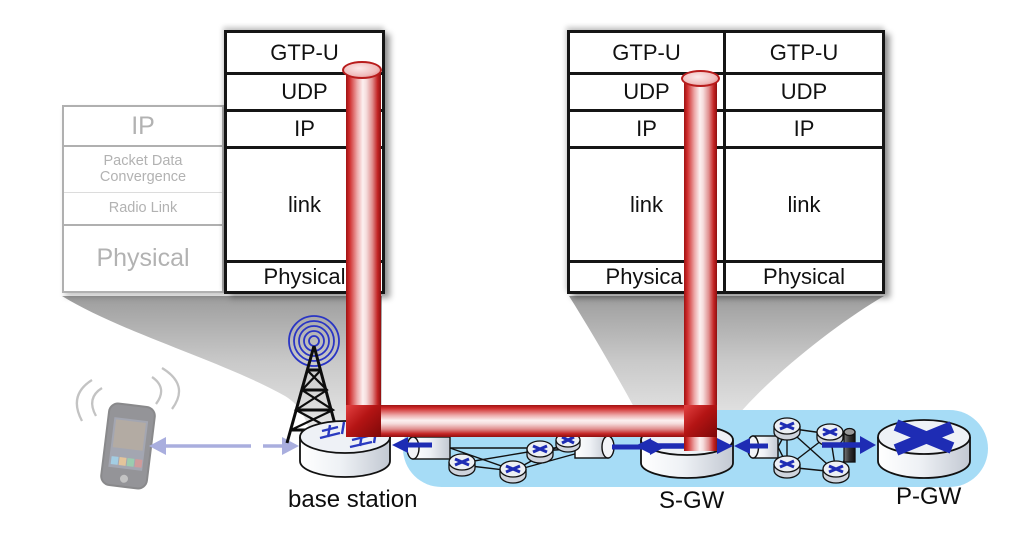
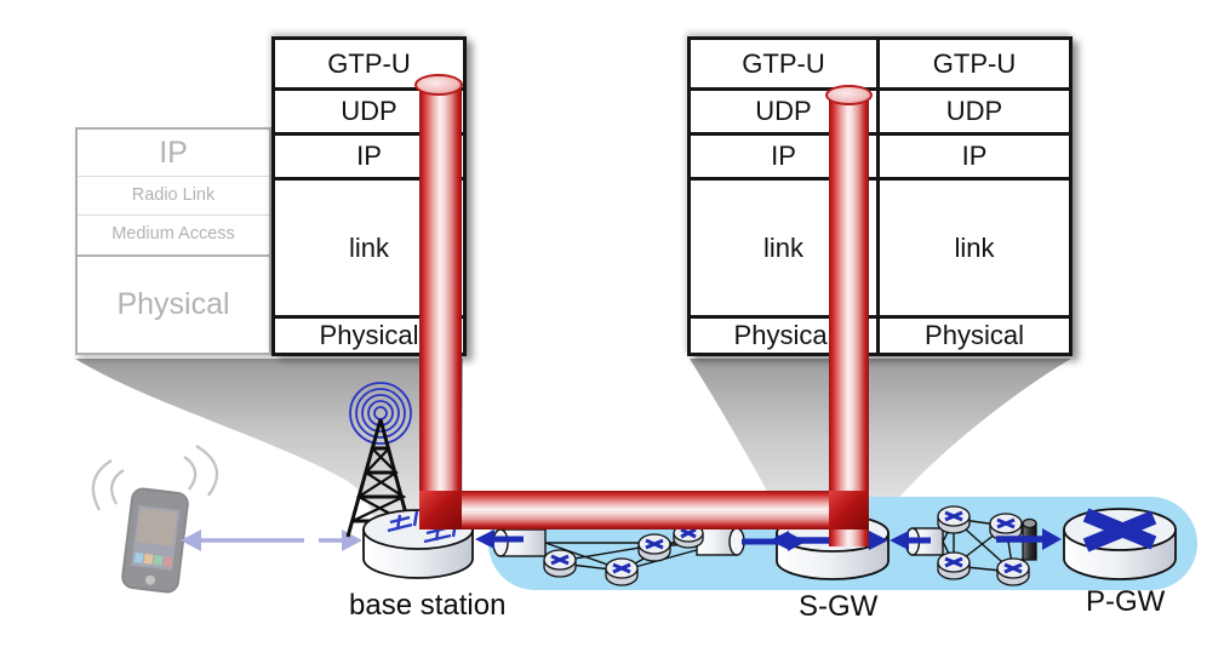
  IP
- Packet Data Convergence
  Radio Link
+ Medium Access
  Physical
  GTP-U
  UDP
  IP
  link
  Physical
  GTP-U
  UDP
  IP
  link
  Physica
  GTP-U
  UDP
  IP
  link
  Physical
  base station
  S-GW
  P-GW
